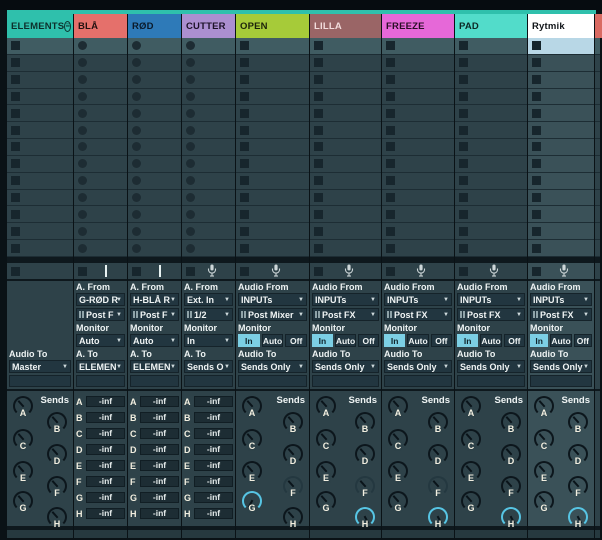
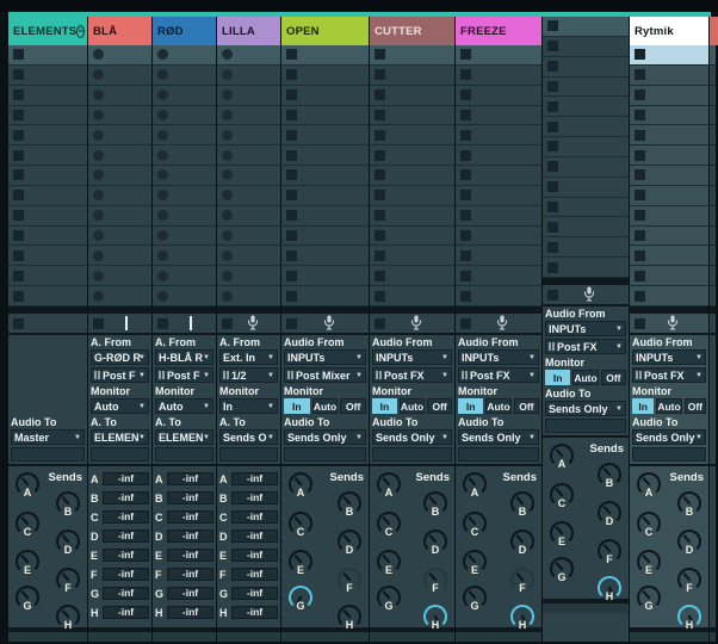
  ELEMENTS
  ≡
  Audio To
  Master
  Sends
  A
  B
  C
  D
  E
  F
  G
  H
  BLÅ
  A. From
  G-RØD R
  Post F
  Monitor
  Auto
  A. To
  ELEMEN
  A
  -inf
  B
  -inf
  C
  -inf
  D
  -inf
  E
  -inf
  F
  -inf
  G
  -inf
  H
  -inf
  RØD
  A. From
  H-BLÅ R
  Post F
  Monitor
  Auto
  A. To
  ELEMEN
  A
  -inf
  B
  -inf
  C
  -inf
  D
  -inf
  E
  -inf
  F
  -inf
  G
  -inf
  H
  -inf
- CUTTER
+ LILLA
  A. From
  Ext. In
  1/2
  Monitor
  In
  A. To
  Sends O
  A
  -inf
  B
  -inf
  C
  -inf
  D
  -inf
  E
  -inf
  F
  -inf
  G
  -inf
  H
  -inf
  OPEN
  Audio From
  INPUTs
  Post Mixer
  Monitor
  In
  Auto
  Off
  Audio To
  Sends Only
  Sends
  A
  B
  C
  D
  E
  F
  G
  H
- LILLA
+ CUTTER
  Audio From
  INPUTs
  Post FX
  Monitor
  In
  Auto
  Off
  Audio To
  Sends Only
  Sends
  A
  B
  C
  D
  E
  F
  G
  H
  FREEZE
  Audio From
  INPUTs
  Post FX
  Monitor
  In
  Auto
  Off
  Audio To
  Sends Only
  Sends
  A
  B
  C
  D
  E
  F
  G
  H
- PAD
  Audio From
  INPUTs
  Post FX
  Monitor
  In
  Auto
  Off
  Audio To
  Sends Only
  Sends
  A
  B
  C
  D
  E
  F
  G
  H
  Rytmik
  Audio From
  INPUTs
  Post FX
  Monitor
  In
  Auto
  Off
  Audio To
  Sends Only
  Sends
  A
  B
  C
  D
  E
  F
  G
  H
